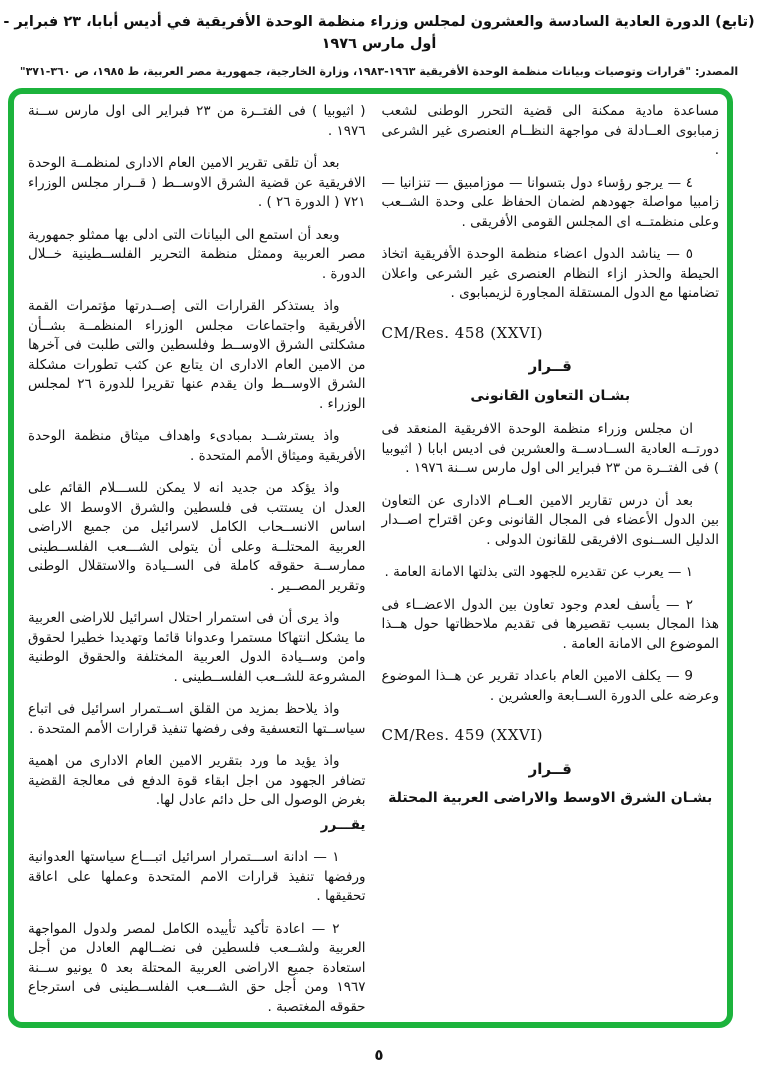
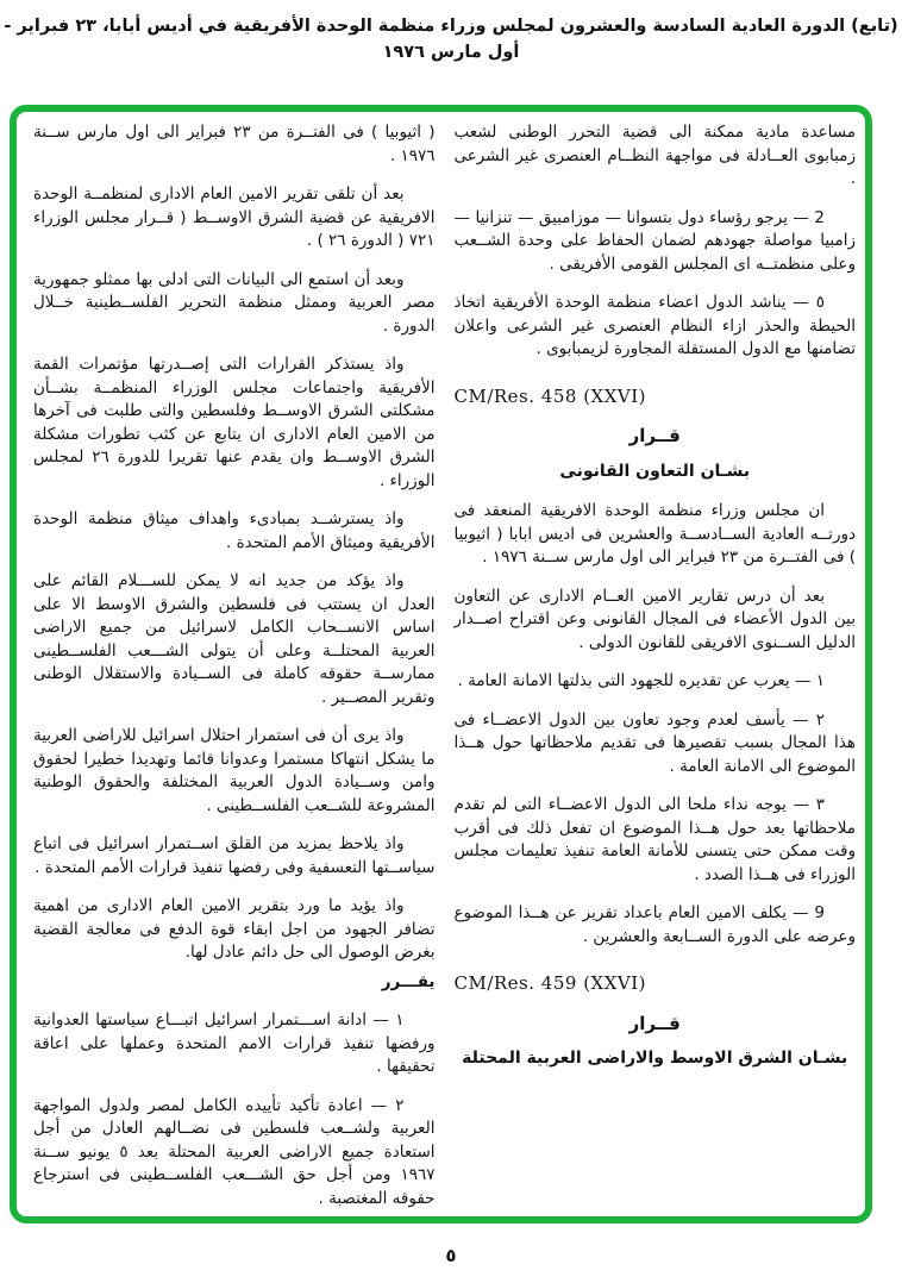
  (تابع) الدورة العادية السادسة والعشرون لمجلس وزراء منظمة الوحدة الأفريقية في أديس أبابا، ٢٣ فبراير - أول مارس ١٩٧٦
- المصدر: "قرارات وتوصيات وبيانات منظمة الوحدة الأفريقية ١٩٦٣-١٩٨٣، وزارة الخارجية، جمهورية مصر العربية، ط ١٩٨٥، ص ٣٦٠-٣٧١"
  مساعدة مادية ممكنة الى قضية التحرر الوطنى لشعب زمبابوى العــادلة فى مواجهة النظــام العنصرى غير الشرعى .
- ٤ — يرجو رؤساء دول بتسوانا — موزامبيق — تنزانيا — زامبيا مواصلة جهودهم لضمان الحفاظ على وحدة الشــعب وعلى منظمتــه اى المجلس القومى الأفريقى .
+ 2 — يرجو رؤساء دول بتسوانا — موزامبيق — تنزانيا — زامبيا مواصلة جهودهم لضمان الحفاظ على وحدة الشــعب وعلى منظمتــه اى المجلس القومى الأفريقى .
  ٥ — يناشد الدول اعضاء منظمة الوحدة الأفريقية اتخاذ الحيطة والحذر ازاء النظام العنصرى غير الشرعى واعلان تضامنها مع الدول المستقلة المجاورة لزيمبابوى .
  CM/Res. 458 (XXVI)
  قــرار
  بشـان التعاون القانونى
  ان مجلس وزراء منظمة الوحدة الافريقية المنعقد فى دورتــه العادية الســادســة والعشرين فى اديس ابابا ( اثيوبيا ) فى الفتــرة من ٢٣ فبراير الى اول مارس ســنة ١٩٧٦ .
  بعد أن درس تقارير الامين العــام الادارى عن التعاون بين الدول الأعضاء فى المجال القانونى وعن اقتراح اصــدار الدليل الســنوى الافريقى للقانون الدولى .
  ١ — يعرب عن تقديره للجهود التى بذلتها الامانة العامة .
  ٢ — يأسف لعدم وجود تعاون بين الدول الاعضــاء فى هذا المجال بسبب تقصيرها فى تقديم ملاحظاتها حول هــذا الموضوع الى الامانة العامة .
+ ٣ — يوجه نداء ملحا الى الدول الاعضــاء التى لم تقدم ملاحظاتها بعد حول هــذا الموضوع ان تفعل ذلك فى أقرب وقت ممكن حتى يتسنى للأمانة العامة تنفيذ تعليمات مجلس الوزراء فى هــذا الصدد .
  9 — يكلف الامين العام باعداد تقرير عن هــذا الموضوع وعرضه على الدورة الســابعة والعشرين .
  CM/Res. 459 (XXVI)
  قــرار
  بشـان الشرق الاوسط والاراضى العربية المحتلة
  ( اثيوبيا ) فى الفتــرة من ٢٣ فبراير الى اول مارس ســنة ١٩٧٦ .
  بعد أن تلقى تقرير الامين العام الادارى لمنظمــة الوحدة الافريقية عن قضية الشرق الاوســط ( قــرار مجلس الوزراء ٧٢١ ( الدورة ٢٦ ) .
  وبعد أن استمع الى البيانات التى ادلى بها ممثلو جمهورية مصر العربية وممثل منظمة التحرير الفلســطينية خــلال الدورة .
  واذ يستذكر القرارات التى إصــدرتها مؤتمرات القمة الأفريقية واجتماعات مجلس الوزراء المنظمــة بشــأن مشكلتى الشرق الاوســط وفلسطين والتى طلبت فى آخرها من الامين العام الادارى ان يتابع عن كثب تطورات مشكلة الشرق الاوســط وان يقدم عنها تقريرا للدورة ٢٦ لمجلس الوزراء .
  واذ يسترشــد بمبادىء واهداف ميثاق منظمة الوحدة الأفريقية وميثاق الأمم المتحدة .
  واذ يؤكد من جديد انه لا يمكن للســـلام القائم على العدل ان يستتب فى فلسطين والشرق الاوسط الا على اساس الانســحاب الكامل لاسرائيل من جميع الاراضى العربية المحتلــة وعلى أن يتولى الشـــعب الفلســطينى ممارســة حقوقه كاملة فى الســيادة والاستقلال الوطنى وتقرير المصــير .
  واذ يرى أن فى استمرار احتلال اسرائيل للاراضى العربية ما يشكل انتهاكا مستمرا وعدوانا قائما وتهديدا خطيرا لحقوق وامن وســيادة الدول العربية المختلفة والحقوق الوطنية المشروعة للشــعب الفلســطينى .
  واذ يلاحظ بمزيد من القلق اســتمرار اسرائيل فى اتباع سياســتها التعسفية وفى رفضها تنفيذ قرارات الأمم المتحدة .
  واذ يؤيد ما ورد بتقرير الامين العام الادارى من اهمية تضافر الجهود من اجل ابقاء قوة الدفع فى معالجة القضية بغرض الوصول الى حل دائم عادل لها.
  يقـــرر
  ١ — ادانة اســـتمرار اسرائيل اتبـــاع سياستها العدوانية ورفضها تنفيذ قرارات الامم المتحدة وعملها على اعاقة تحقيقها .
  ٢ — اعادة تأكيد تأييده الكامل لمصر ولدول المواجهة العربية ولشــعب فلسطين فى نضــالهم العادل من أجل استعادة جميع الاراضى العربية المحتلة بعد ٥ يونيو ســنة ١٩٦٧ ومن أجل حق الشـــعب الفلســطينى فى استرجاع حقوقه المغتصبة .
  ٥
